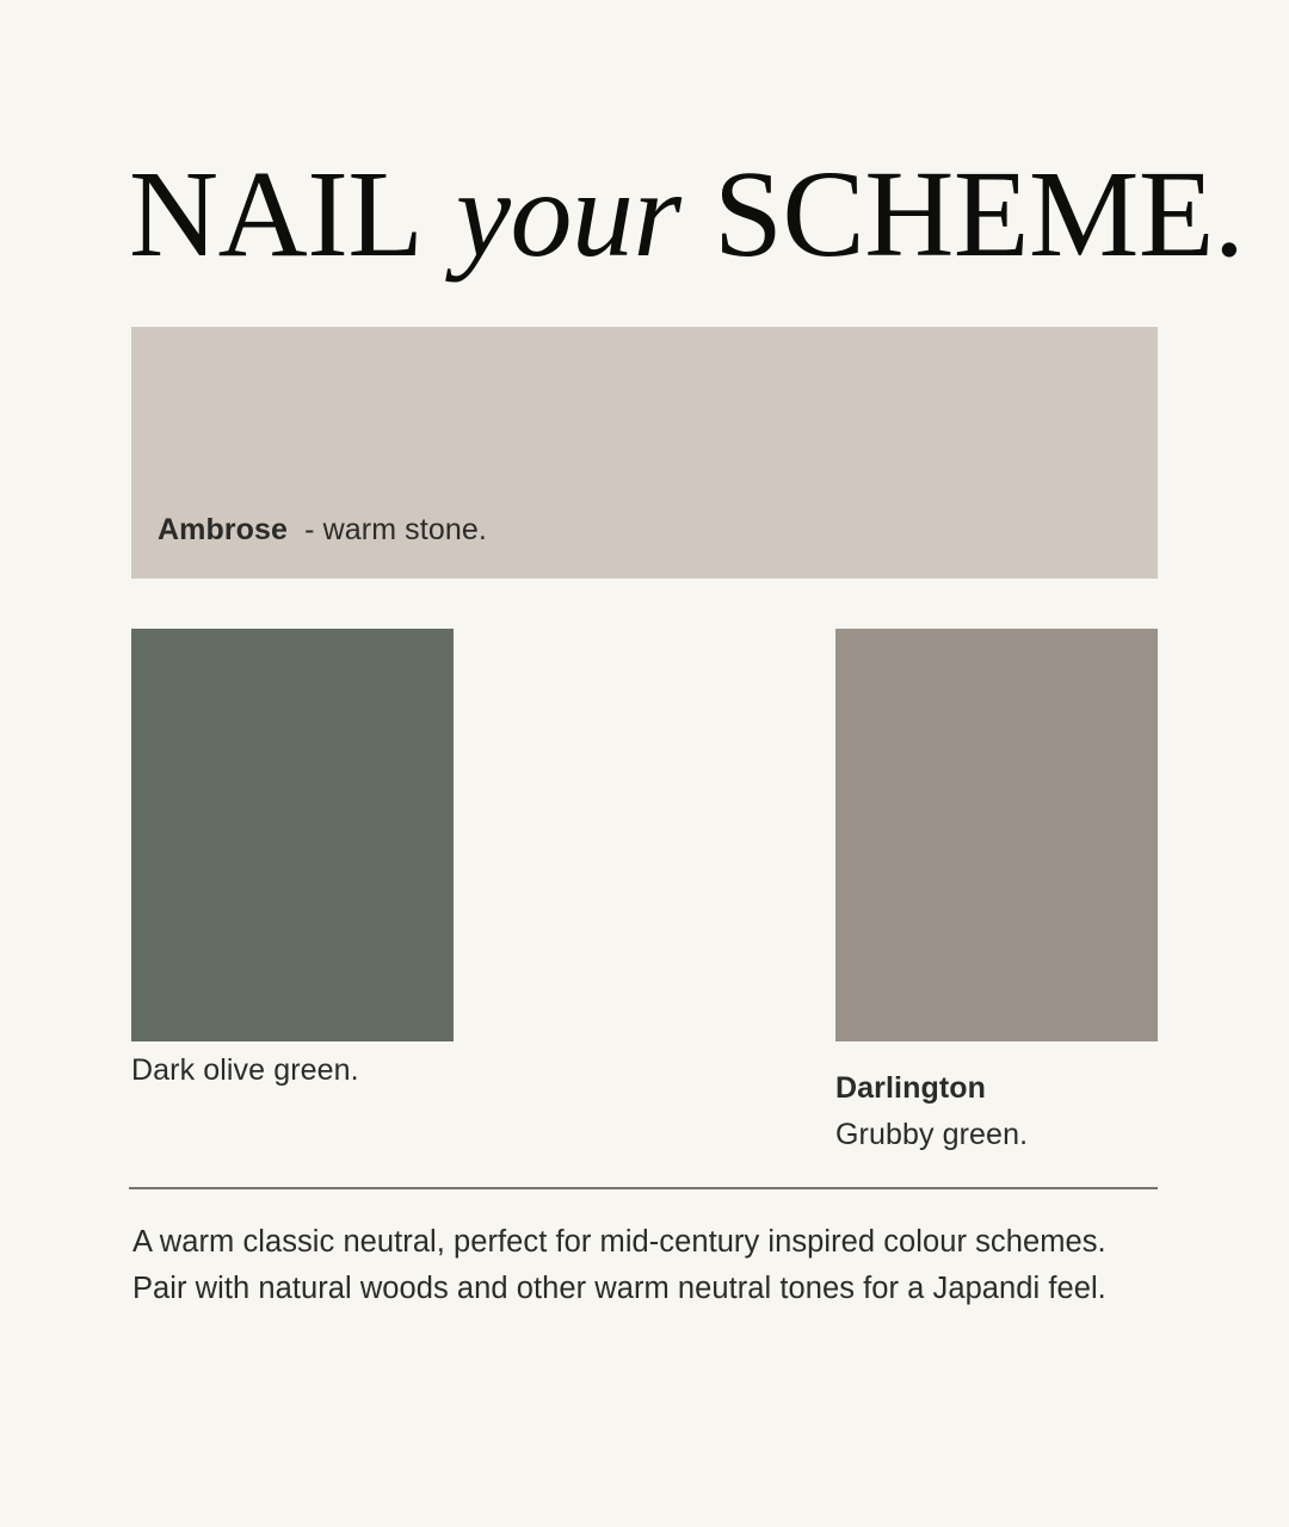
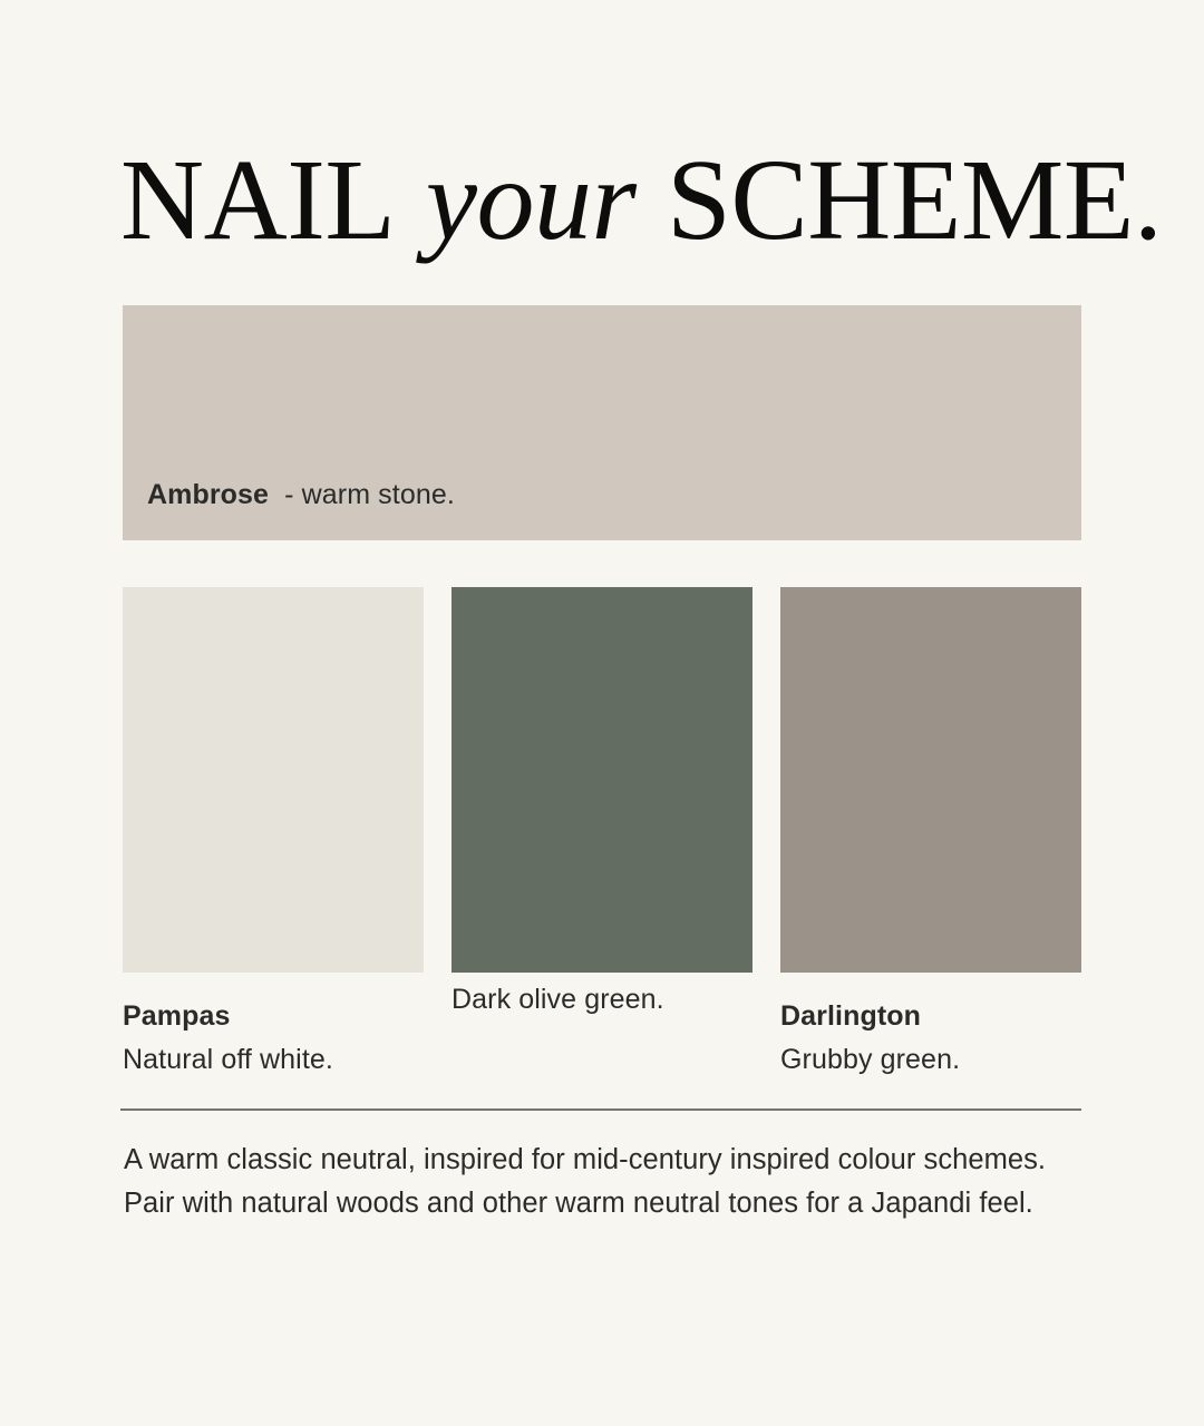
  NAIL your SCHEME.
  Ambrose - warm stone.
+ Pampas
+ Natural off white.
  Dark olive green.
  Darlington
  Grubby green.
- A warm classic neutral, perfect for mid-century inspired colour schemes. Pair with natural woods and other warm neutral tones for a Japandi feel.
+ A warm classic neutral, inspired for mid-century inspired colour schemes. Pair with natural woods and other warm neutral tones for a Japandi feel.
